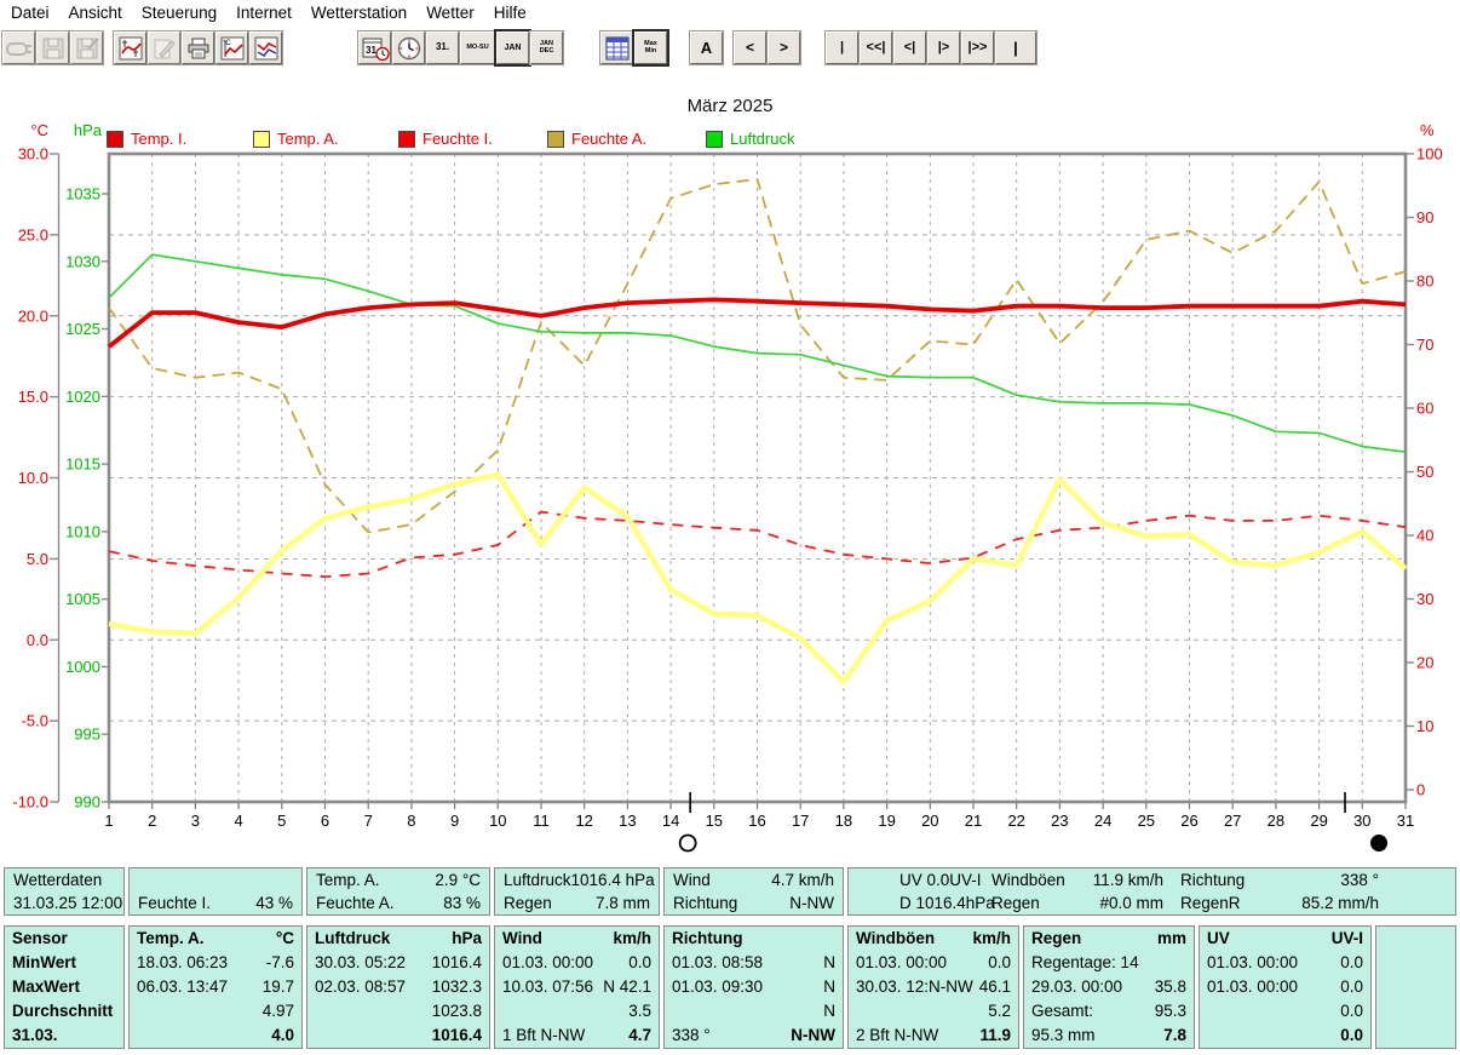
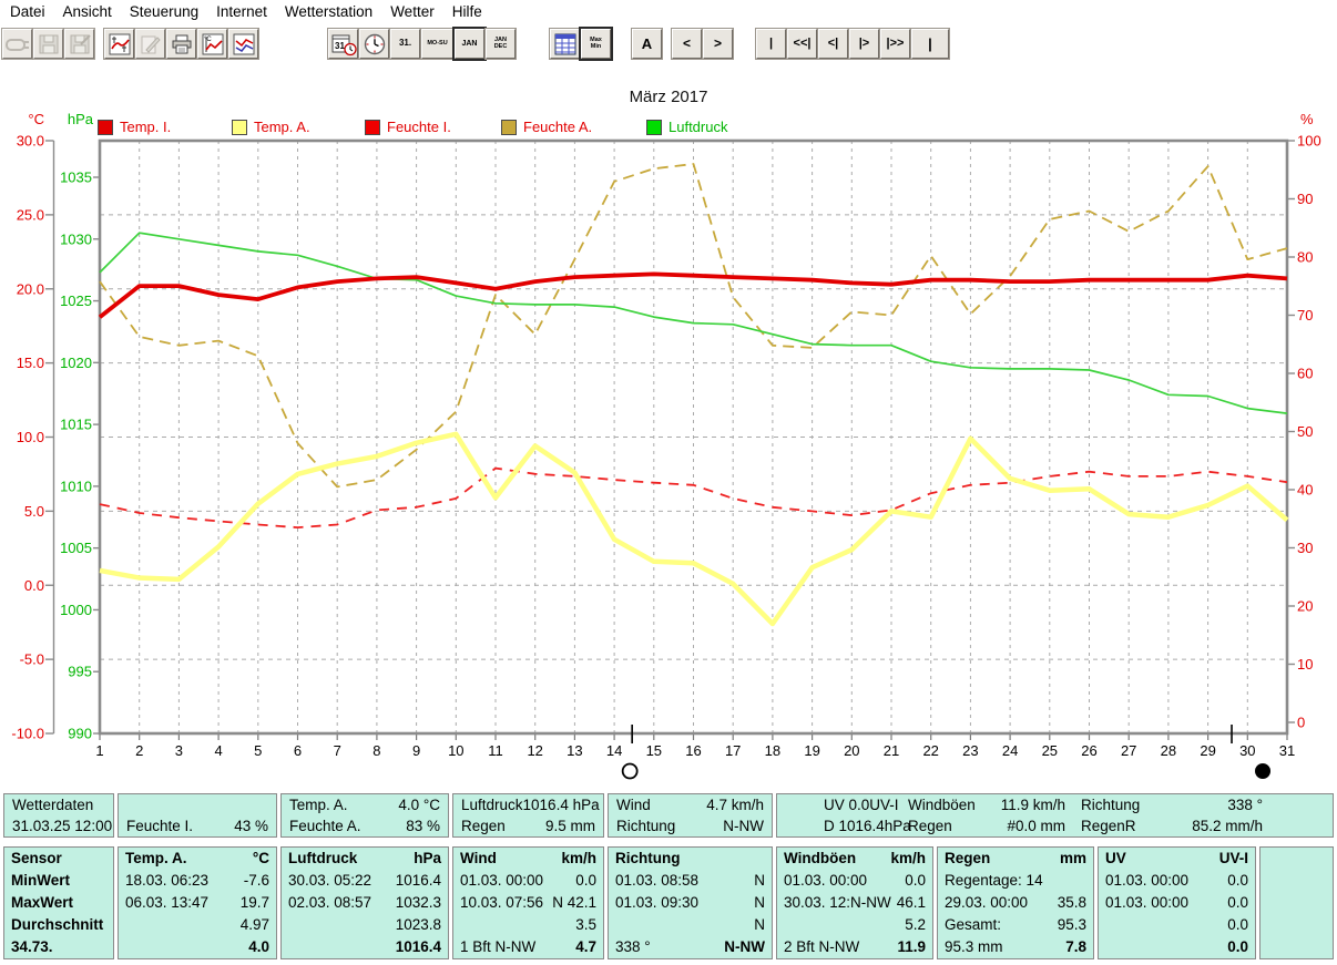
  Datei
  Ansicht
  Steuerung
  Internet
  Wetterstation
  Wetter
  Hilfe
  31
  31.
  A
  <
  >
  |
  <<|
  <|
  |>
  |>>
  |
- März 2025
+ März 2017
  Temp. I.
  Temp. A.
  Feuchte I.
  Feuchte A.
  Luftdruck
  30.0
  25.0
  20.0
  15.0
  10.0
  5.0
  0.0
  -5.0
  -10.0
  1035
  1030
  1025
  1020
  1015
  1010
  1005
  1000
  995
  990
  100
  90
  80
  70
  60
  50
  40
  30
  20
  10
  0
  1
  2
  3
  4
  5
  6
  7
  8
  9
  10
  11
  12
  13
  14
  15
  16
  17
  18
  19
  20
  21
  22
  23
  24
  25
  26
  27
  28
  29
  30
  31
  °C
  hPa
  %
  Wetterdaten
  31.03.25 12:00
  Feuchte I.
  43 %
  Temp. A.
- 2.9 °C
+ 4.0 °C
  Feuchte A.
  83 %
  Luftdruck
  1016.4 hPa
  Regen
- 7.8 mm
+ 9.5 mm
  Wind
  4.7 km/h
  Richtung
  N-NW
  UV 0.0UV-I
  Windböen
  11.9 km/h
  Richtung
  338 °
  D 1016.4hPa
  Regen
  #0.0 mm
  RegenR
  85.2 mm/h
  Sensor
  MinWert
  MaxWert
  Durchschnitt
- 31.03.
+ 34.73.
  Temp. A.
  °C
  18.03. 06:23
  -7.6
  06.03. 13:47
  19.7
  4.97
  4.0
  Luftdruck
  hPa
  30.03. 05:22
  1016.4
  02.03. 08:57
  1032.3
  1023.8
  1016.4
  Wind
  km/h
  01.03. 00:00
  0.0
  10.03. 07:56
  N 42.1
  3.5
  1 Bft N-NW
  4.7
  Richtung
  01.03. 08:58
  N
  01.03. 09:30
  N
  N
  338 °
  N-NW
  Windböen
  km/h
  01.03. 00:00
  0.0
  30.03. 12:N-NW
  46.1
  5.2
  2 Bft N-NW
  11.9
  Regen
  mm
  Regentage: 14
  29.03. 00:00
  35.8
  Gesamt:
  95.3
  95.3 mm
  7.8
  UV
  UV-I
  01.03. 00:00
  0.0
  01.03. 00:00
  0.0
  0.0
  0.0
